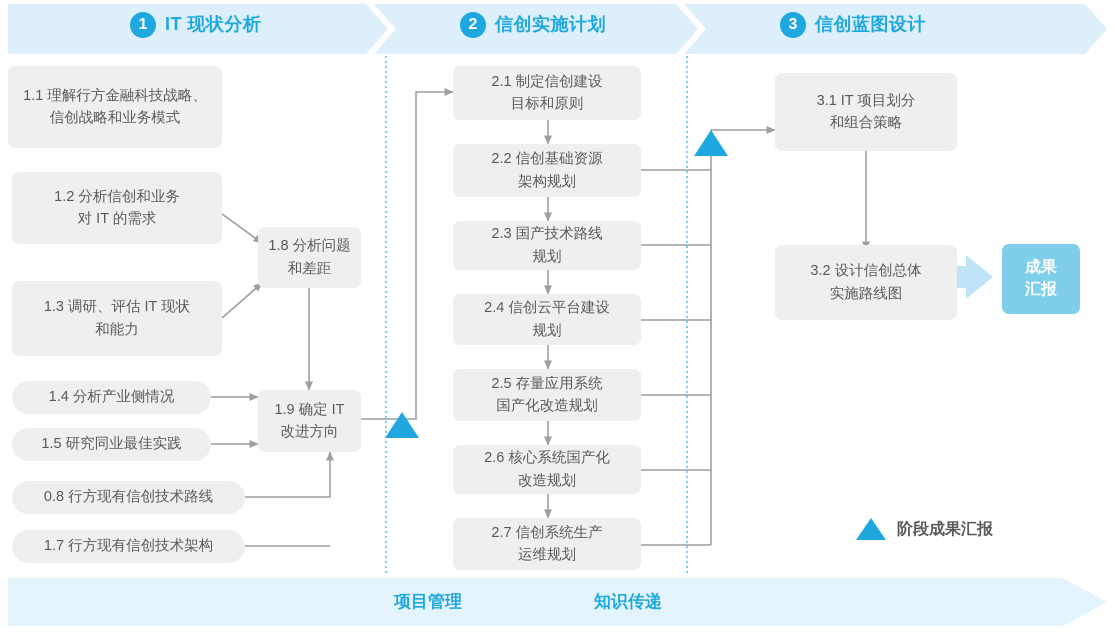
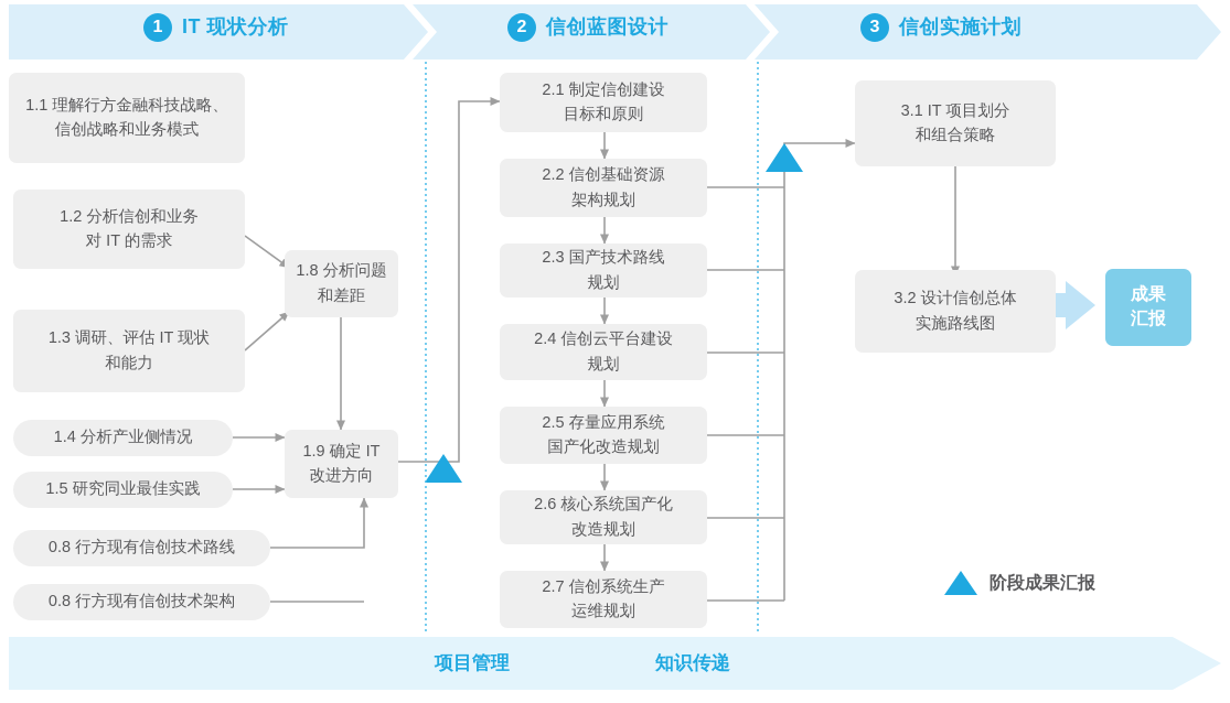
  1
  IT 现状分析
  2
- 信创实施计划
+ 信创蓝图设计
  3
- 信创蓝图设计
+ 信创实施计划
  1.1 理解行方金融科技战略、
  信创战略和业务模式
  1.2 分析信创和业务
  对 IT 的需求
  1.3 调研、评估 IT 现状
  和能力
  1.4 分析产业侧情况
  1.5 研究同业最佳实践
  0.8 行方现有信创技术路线
- 1.7 行方现有信创技术架构
+ 0.8 行方现有信创技术架构
  1.8 分析问题
  和差距
  1.9 确定 IT
  改进方向
  2.1 制定信创建设
  目标和原则
  2.2 信创基础资源
  架构规划
  2.3 国产技术路线
  规划
  2.4 信创云平台建设
  规划
  2.5 存量应用系统
  国产化改造规划
  2.6 核心系统国产化
  改造规划
  2.7 信创系统生产
  运维规划
  3.1 IT 项目划分
  和组合策略
  3.2 设计信创总体
  实施路线图
  成果
  汇报
  阶段成果汇报
  项目管理
  知识传递
